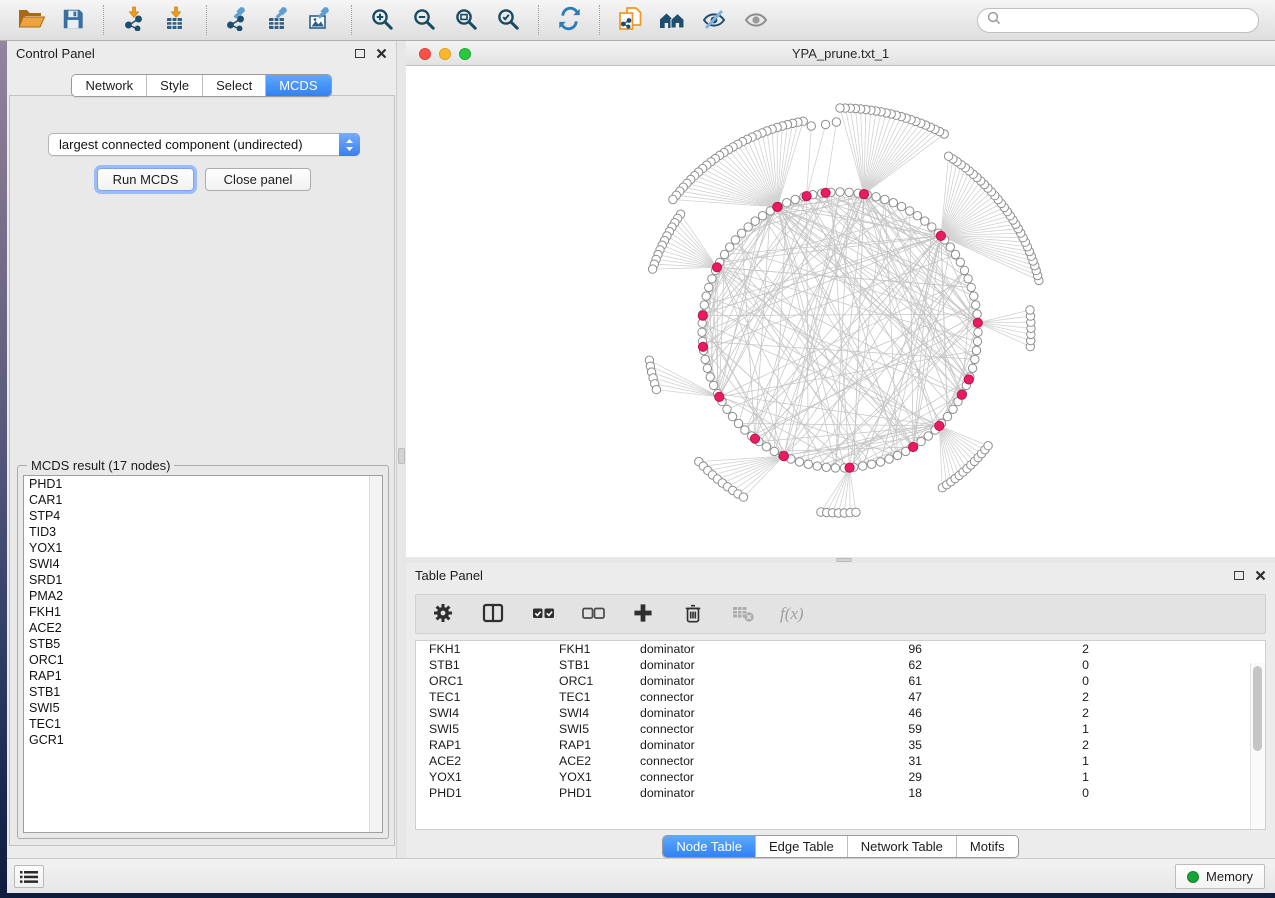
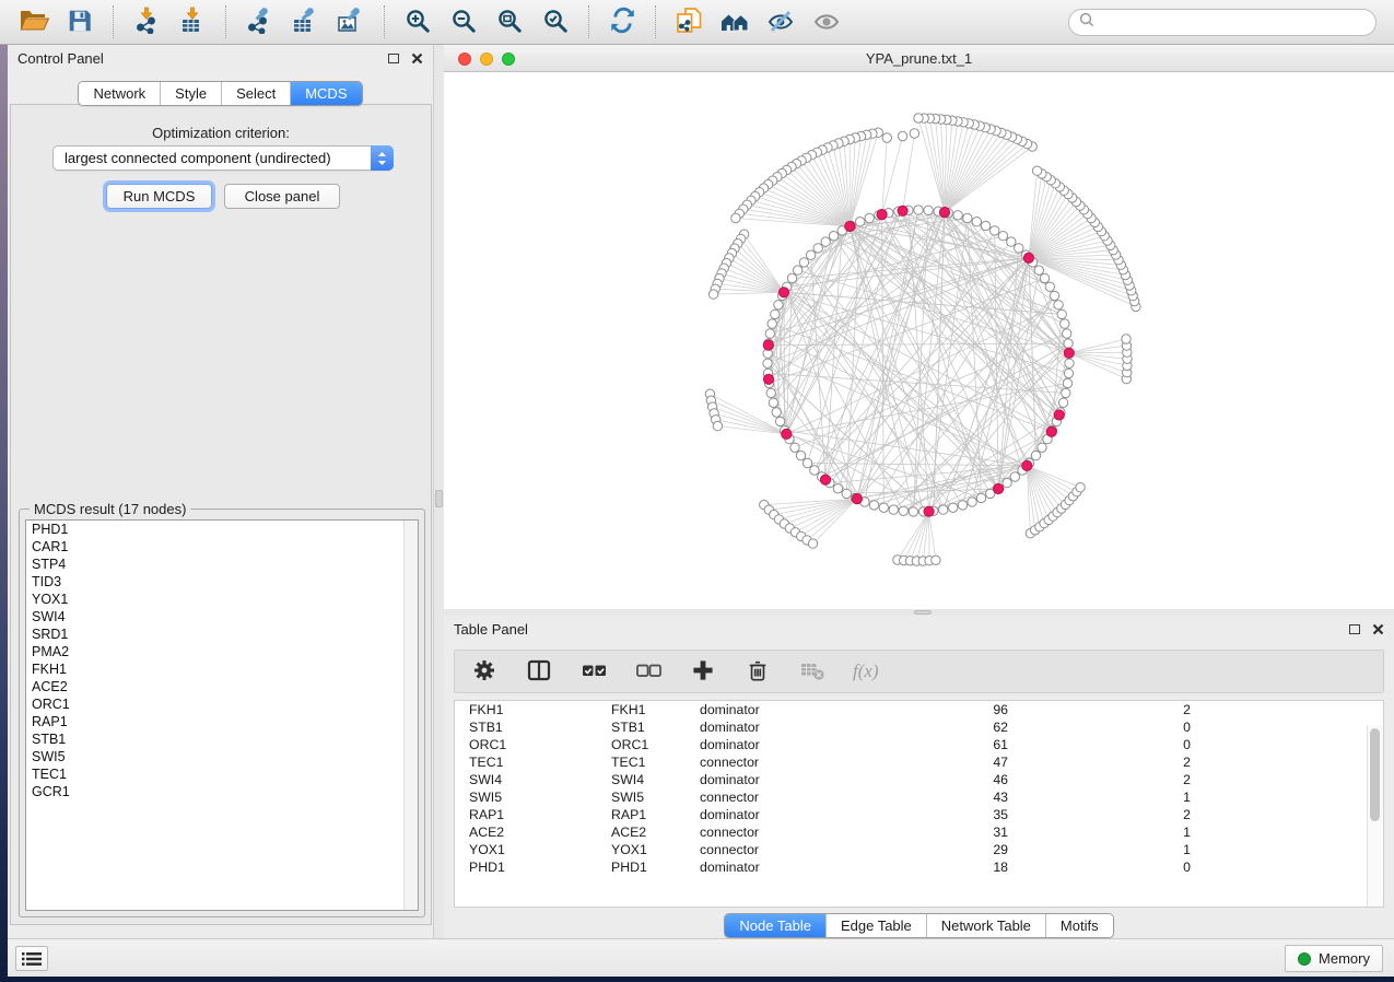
  Control Panel
  Network
  Style
  Select
  MCDS
+ Optimization criterion:
  largest connected component (undirected)
  Run MCDS
  Close panel
  MCDS result (17 nodes)
  PHD1
  CAR1
  STP4
  TID3
  YOX1
  SWI4
  SRD1
  PMA2
  FKH1
  ACE2
- STB5
  ORC1
  RAP1
  STB1
  SWI5
  TEC1
  GCR1
  YPA_prune.txt_1
  Table Panel
  f(x)
  FKH1
  FKH1
  dominator
  96
  2
  STB1
  STB1
  dominator
  62
  0
  ORC1
  ORC1
  dominator
  61
  0
  TEC1
  TEC1
  connector
  47
  2
  SWI4
  SWI4
  dominator
  46
  2
  SWI5
  SWI5
  connector
- 59
+ 43
  1
  RAP1
  RAP1
  dominator
  35
  2
  ACE2
  ACE2
  connector
  31
  1
  YOX1
  YOX1
  connector
  29
  1
  PHD1
  PHD1
  dominator
  18
  0
  Node Table
  Edge Table
  Network Table
  Motifs
  Memory
